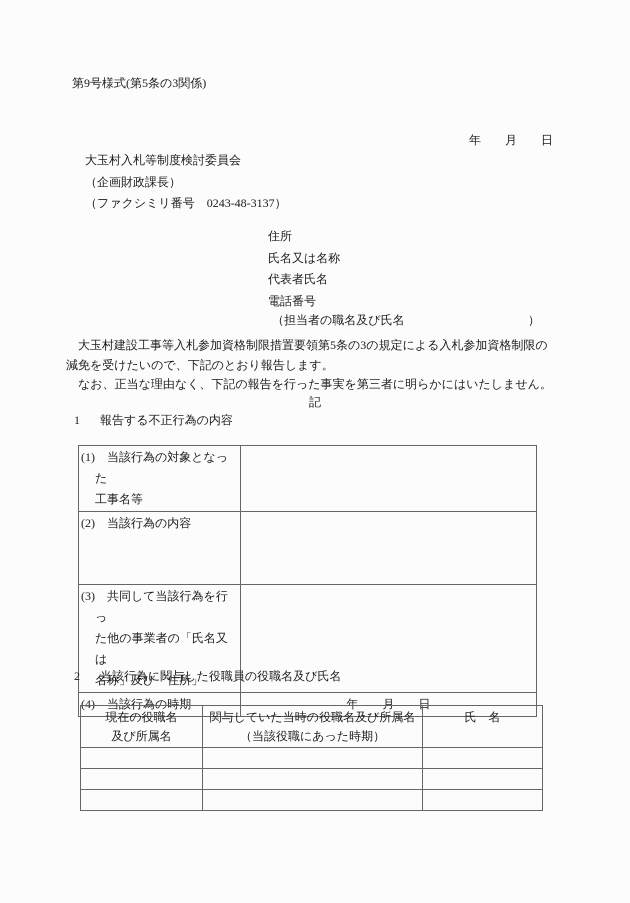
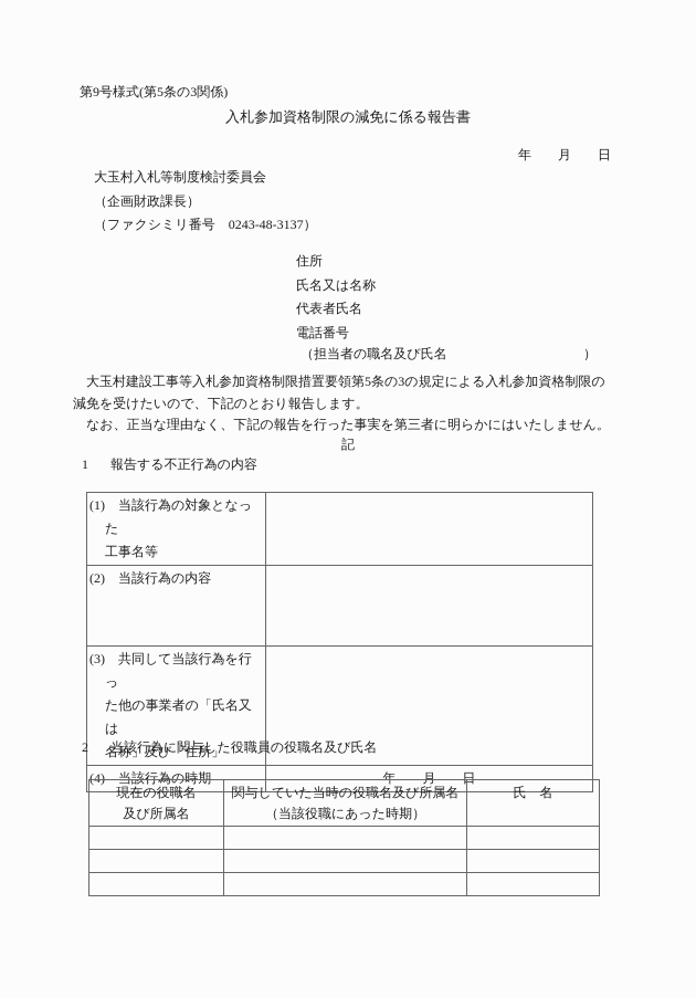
  第9号様式(第5条の3関係)
+ 入札参加資格制限の減免に係る報告書
  年 月 日
  大玉村入札等制度検討委員会
  （企画財政課長）
  （ファクシミリ番号 0243-48-3137）
  住所
  氏名又は名称
  代表者氏名
  電話番号
  （担当者の職名及び氏名
  ）
  大玉村建設工事等入札参加資格制限措置要領第5条の3の規定による入札参加資格制限の
  減免を受けたいので、下記のとおり報告します。
  なお、正当な理由なく、下記の報告を行った事実を第三者に明らかにはいたしません。
  記
  1 報告する不正行為の内容
  (1) 当該行為の対象となった 工事名等
  (2) 当該行為の内容
  (3) 共同して当該行為を行っ た他の事業者の「氏名又は 名称」及び「住所」
  (4) 当該行為の時期	年 月 日
  2 当該行為に関与した役職員の役職名及び氏名
  現在の役職名 及び所属名	関与していた当時の役職名及び所属名 （当該役職にあった時期）	氏 名
